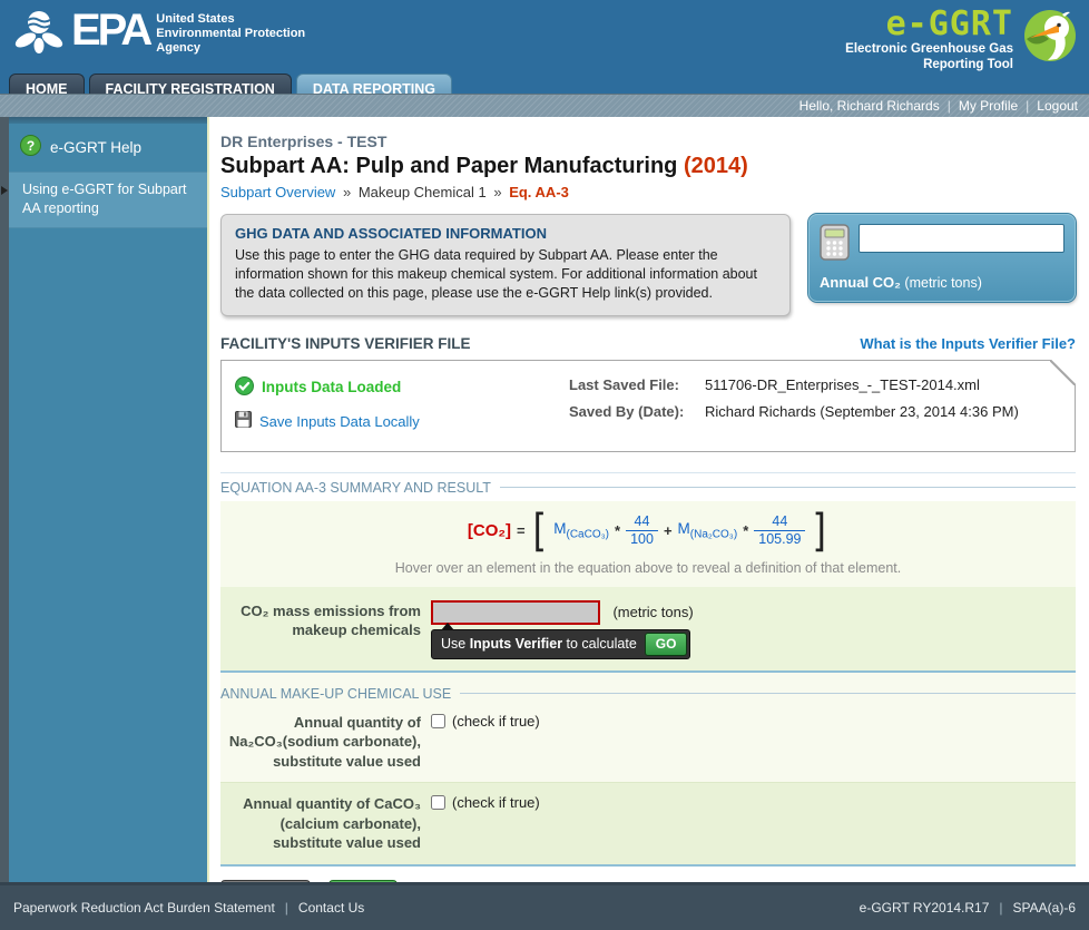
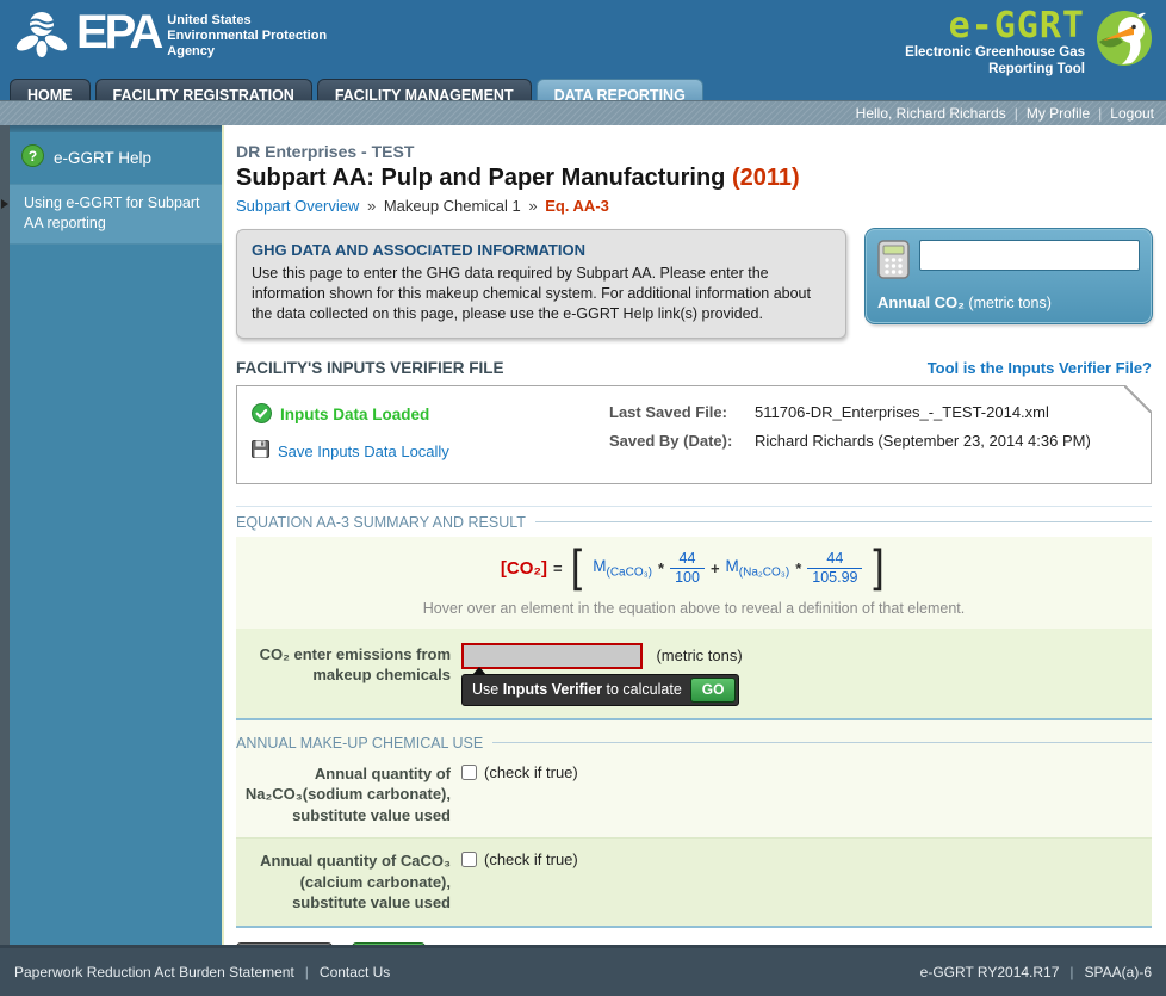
  EPA
  United States
  Environmental Protection
  Agency
  e-GGRT
  Electronic Greenhouse Gas
  Reporting Tool
  HOME
  FACILITY REGISTRATION
+ FACILITY MANAGEMENT
  DATA REPORTING
  Hello, Richard Richards
  |
  My Profile
  |
  Logout
  ?
  e-GGRT Help
  Using e-GGRT for Subpart AA reporting
  DR Enterprises - TEST
- Subpart AA: Pulp and Paper Manufacturing (2014)
+ Subpart AA: Pulp and Paper Manufacturing (2011)
  Subpart Overview » Makeup Chemical 1 » Eq. AA-3
  GHG DATA AND ASSOCIATED INFORMATION
  Use this page to enter the GHG data required by Subpart AA. Please enter the information shown for this makeup chemical system. For additional information about the data collected on this page, please use the e-GGRT Help link(s) provided.
  Annual CO₂ (metric tons)
  FACILITY'S INPUTS VERIFIER FILE
- What is the Inputs Verifier File?
+ Tool is the Inputs Verifier File?
  Inputs Data Loaded
  Save Inputs Data Locally
  Last Saved File:
  511706-DR_Enterprises_-_TEST-2014.xml
  Saved By (Date):
  Richard Richards (September 23, 2014 4:36 PM)
  EQUATION AA-3 SUMMARY AND RESULT
  [CO₂]
  =
  [
  M(CaCO₃)
  *
  44
  100
  +
  M(Na₂CO₃)
  *
  44
  105.99
  ]
  Hover over an element in the equation above to reveal a definition of that element.
- CO₂ mass emissions from makeup chemicals
+ CO₂ enter emissions from makeup chemicals
  (metric tons)
  Use Inputs Verifier to calculate
  GO
  ANNUAL MAKE-UP CHEMICAL USE
  Annual quantity of Na₂CO₃(sodium carbonate), substitute value used
  (check if true)
  Annual quantity of CaCO₃ (calcium carbonate), substitute value used
  (check if true)
  Paperwork Reduction Act Burden Statement
  |
  Contact Us
  e-GGRT RY2014.R17
  |
  SPAA(a)-6
